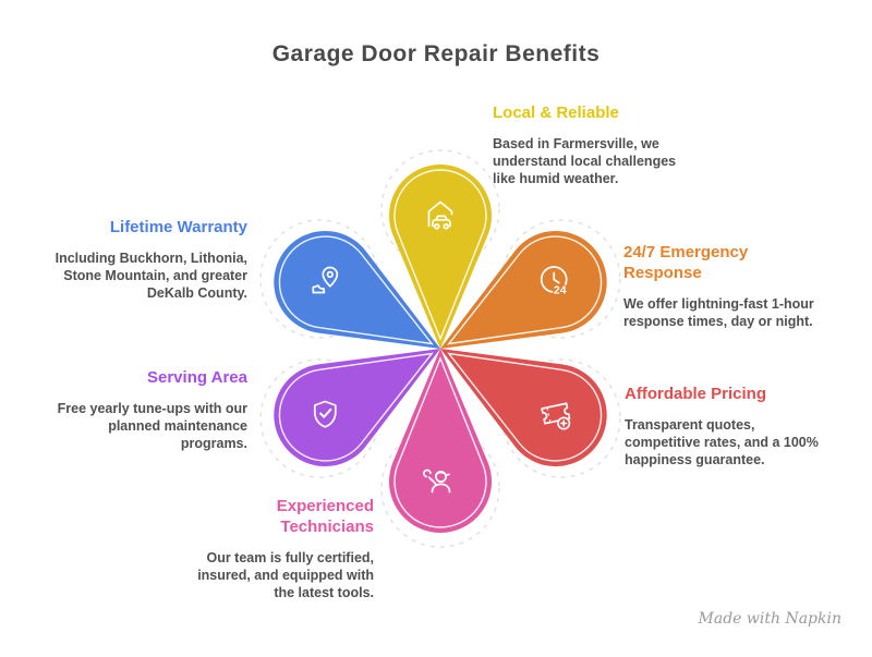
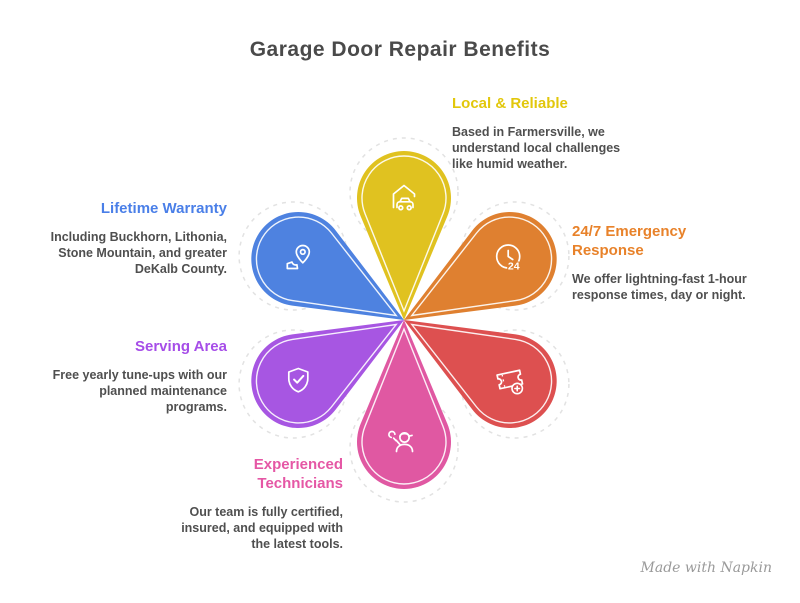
  Garage Door Repair Benefits
  Local & Reliable
  Based in Farmersville, we
  understand local challenges
  like humid weather.
  24/7 Emergency
  Response
  We offer lightning-fast 1-hour
  response times, day or night.
- Affordable Pricing
- Transparent quotes,
- competitive rates, and a 100%
- happiness guarantee.
  Experienced
  Technicians
  Our team is fully certified,
  insured, and equipped with
  the latest tools.
  Serving Area
  Free yearly tune-ups with our
  planned maintenance
  programs.
  Lifetime Warranty
  Including Buckhorn, Lithonia,
  Stone Mountain, and greater
  DeKalb County.
  Made with Napkin
